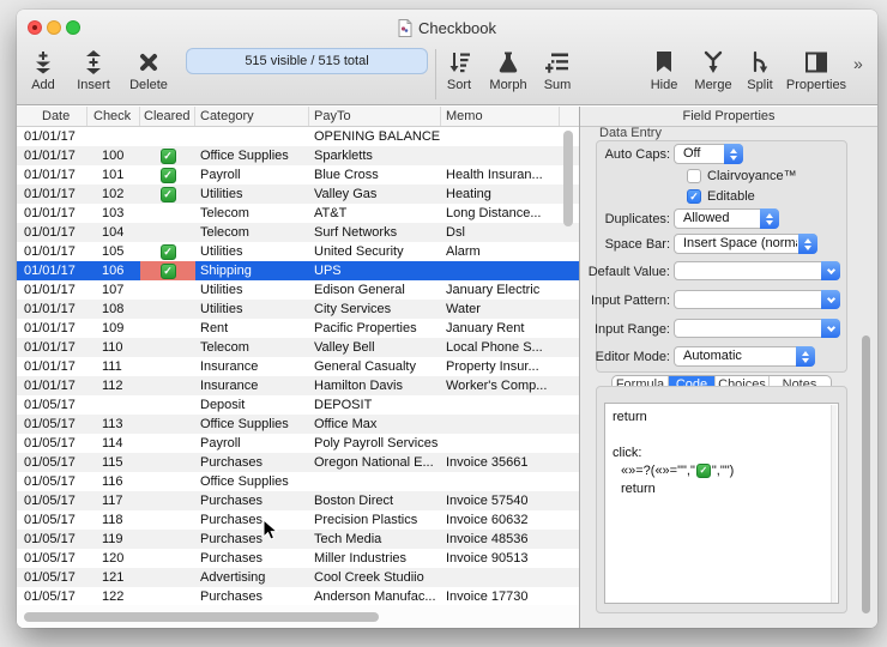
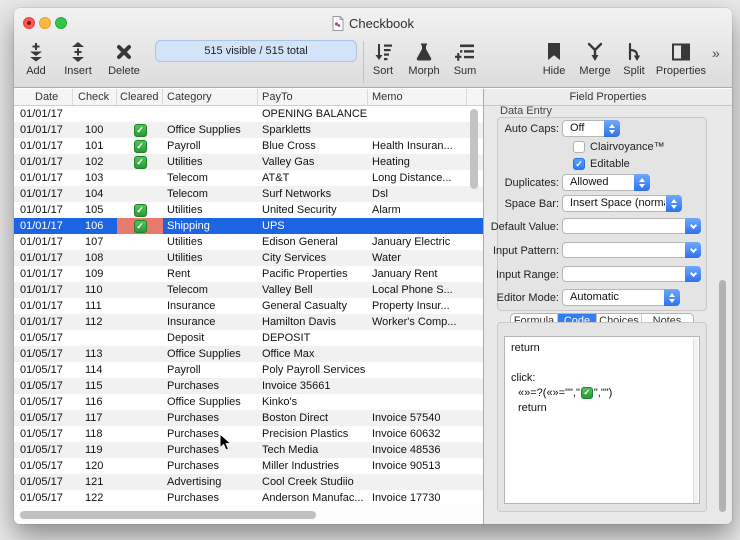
  Checkbook
  Add
  Insert
  Delete
  515 visible / 515 total
  Sort
  Morph
  Sum
  Hide
  Merge
  Split
  Properties
  »
  Date
  Check
  Cleared
  Category
  PayTo
  Memo
  01/01/17
  OPENING BALANCE
  01/01/17
  100
  ✓
  Office Supplies
  Sparkletts
  01/01/17
  101
  ✓
  Payroll
  Blue Cross
  Health Insuran...
  01/01/17
  102
  ✓
  Utilities
  Valley Gas
  Heating
  01/01/17
  103
  Telecom
  AT&T
  Long Distance...
  01/01/17
  104
  Telecom
  Surf Networks
  Dsl
  01/01/17
  105
  ✓
  Utilities
  United Security
  Alarm
  01/01/17
  106
  ✓
  Shipping
  UPS
  01/01/17
  107
  Utilities
  Edison General
  January Electric
  01/01/17
  108
  Utilities
  City Services
  Water
  01/01/17
  109
  Rent
  Pacific Properties
  January Rent
  01/01/17
  110
  Telecom
  Valley Bell
  Local Phone S...
  01/01/17
  111
  Insurance
  General Casualty
  Property Insur...
  01/01/17
  112
  Insurance
  Hamilton Davis
  Worker's Comp...
  01/05/17
  Deposit
  DEPOSIT
  01/05/17
  113
  Office Supplies
  Office Max
  01/05/17
  114
  Payroll
  Poly Payroll Services
  01/05/17
  115
  Purchases
- Oregon National E...
  Invoice 35661
  01/05/17
  116
  Office Supplies
+ Kinko's
  01/05/17
  117
  Purchases
  Boston Direct
  Invoice 57540
  01/05/17
  118
  Purchases
  Precision Plastics
  Invoice 60632
  01/05/17
  119
  Purchases
  Tech Media
  Invoice 48536
  01/05/17
  120
  Purchases
  Miller Industries
  Invoice 90513
  01/05/17
  121
  Advertising
  Cool Creek Studiio
  01/05/17
  122
  Purchases
  Anderson Manufac...
  Invoice 17730
  Field Properties
  Data Entry
  Auto Caps:
  Off
  Clairvoyance™
  ✓
  Editable
  Duplicates:
  Allowed
  Space Bar:
  Insert Space (norm
  Default Value:
  Input Pattern:
  Input Range:
  Editor Mode:
  Automatic
  Formula
  Code
  Choices
  Notes
  return
  click:
  «»=?(«»=""," ✓ ","")
  return
